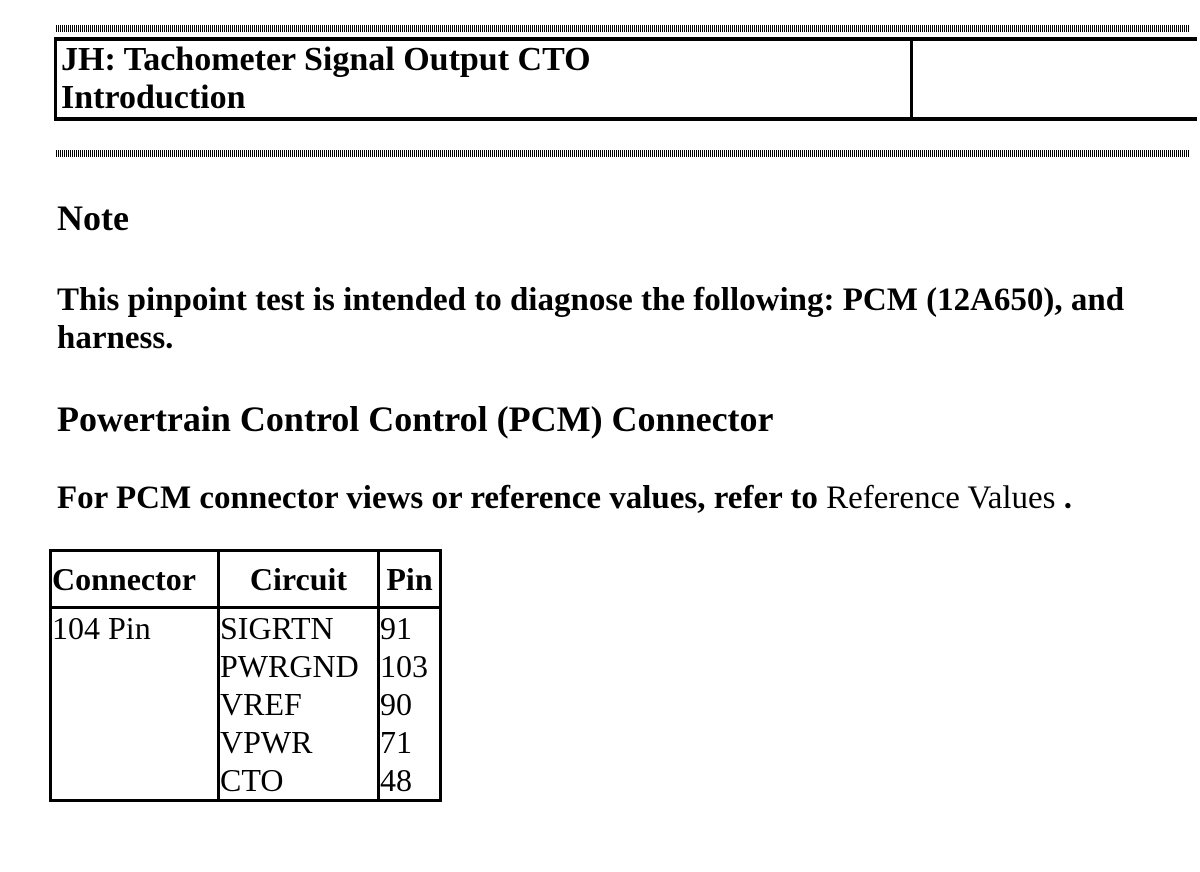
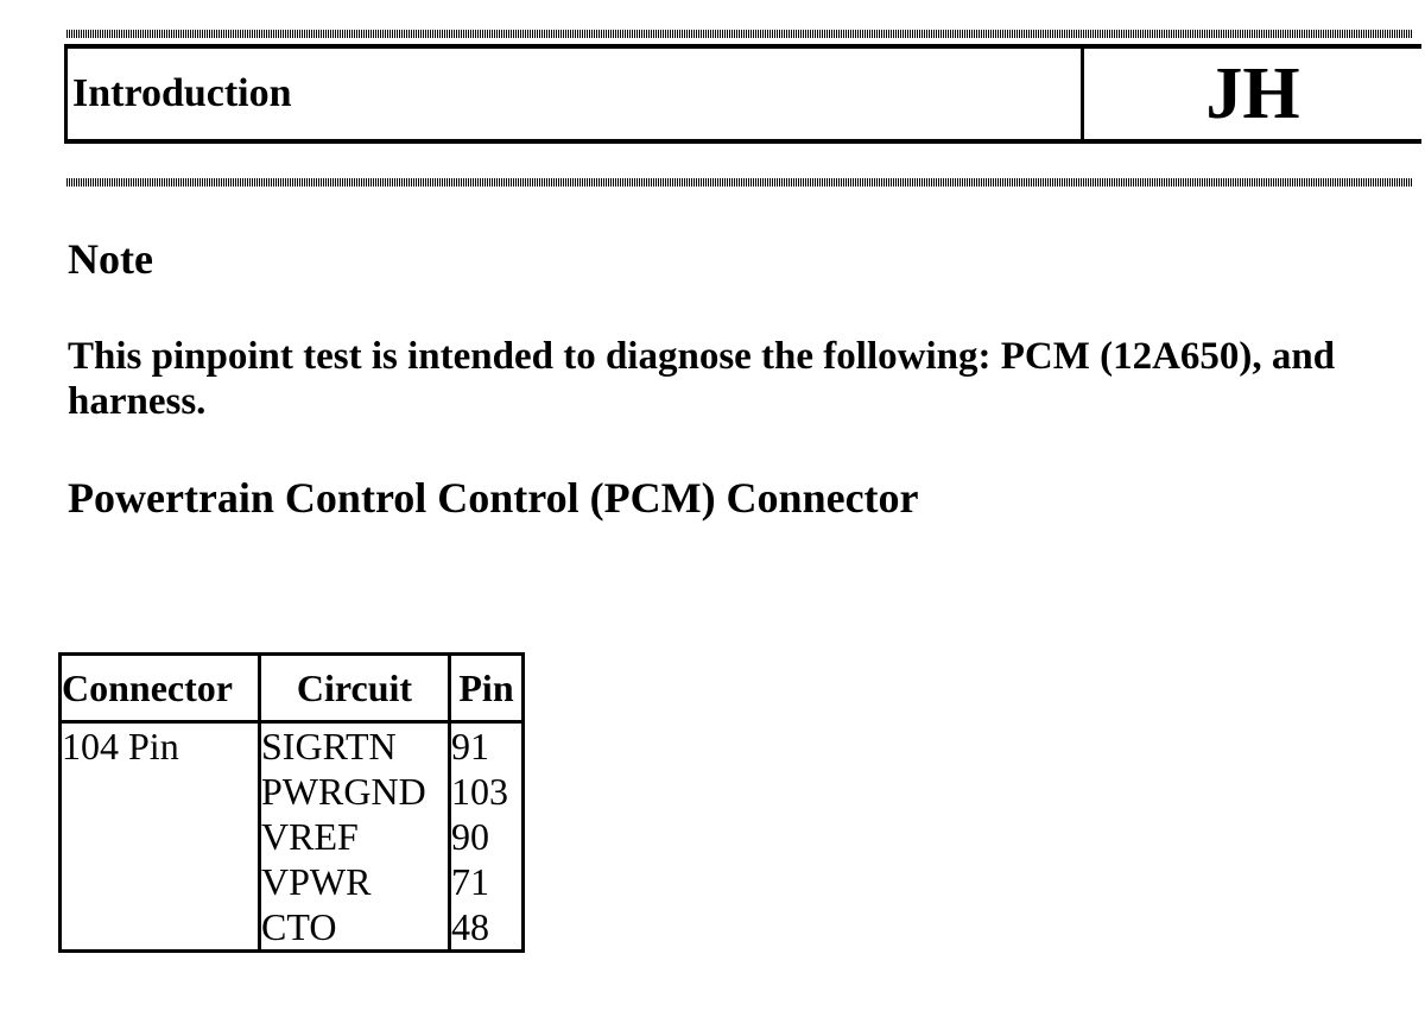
- JH: Tachometer Signal Output CTO
  Introduction
+ JH
  Note
  This pinpoint test is intended to diagnose the following: PCM (12A650), and
  harness.
  Powertrain Control Control (PCM) Connector
- For PCM connector views or reference values, refer to Reference Values .
  Connector	Circuit	Pin
  104 Pin	SIGRTN PWRGND VREF VPWR CTO	91 103 90 71 48
